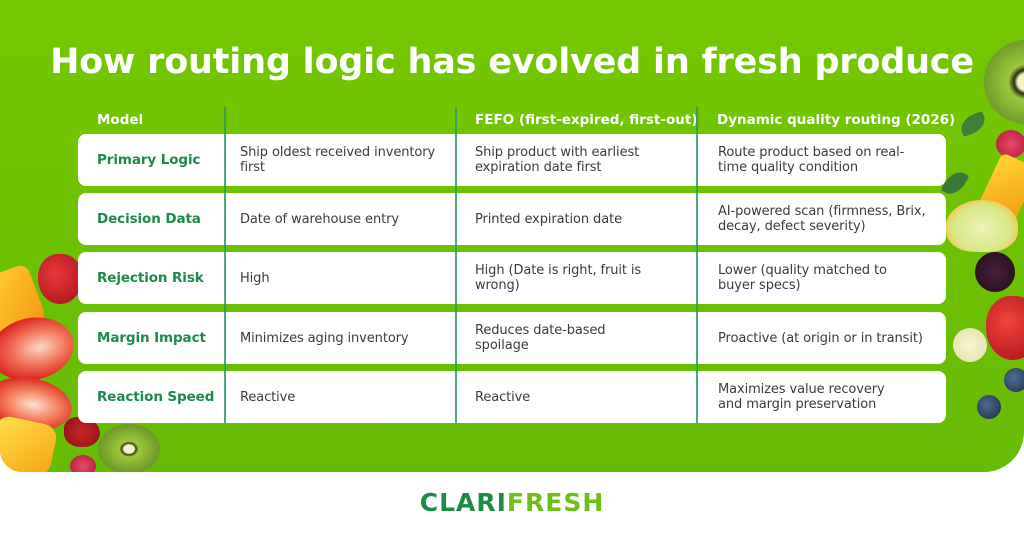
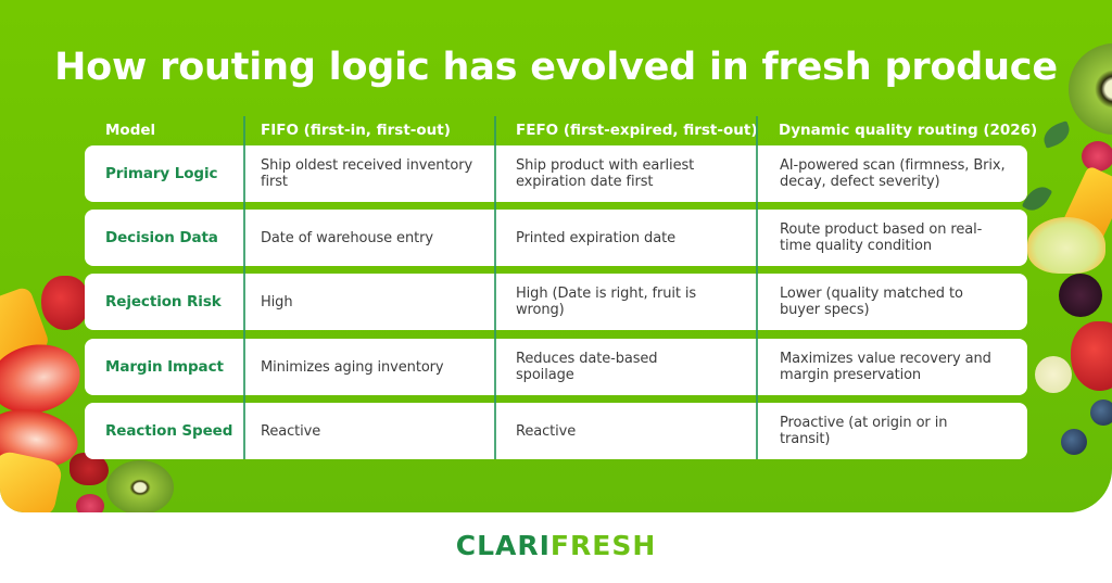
  How routing logic has evolved in fresh produce
  Model
+ FIFO (first-in, first-out)
  FEFO (first-expired, first-out)
  Dynamic quality routing (2026)
  Primary Logic
  Ship oldest received inventory first
  Ship product with earliest expiration date first
- Route product based on real-time quality condition
+ AI-powered scan (firmness, Brix, decay, defect severity)
  Decision Data
  Date of warehouse entry
  Printed expiration date
- AI-powered scan (firmness, Brix, decay, defect severity)
+ Route product based on real-time quality condition
  Rejection Risk
  High
  High (Date is right, fruit is wrong)
  Lower (quality matched to buyer specs)
  Margin Impact
  Minimizes aging inventory
  Reduces date-based spoilage
- Proactive (at origin or in transit)
+ Maximizes value recovery and margin preservation
  Reaction Speed
  Reactive
  Reactive
- Maximizes value recovery and margin preservation
+ Proactive (at origin or in transit)
  CLARIFRESH
